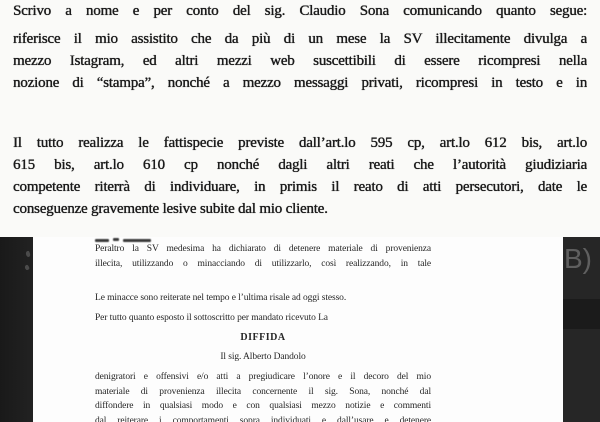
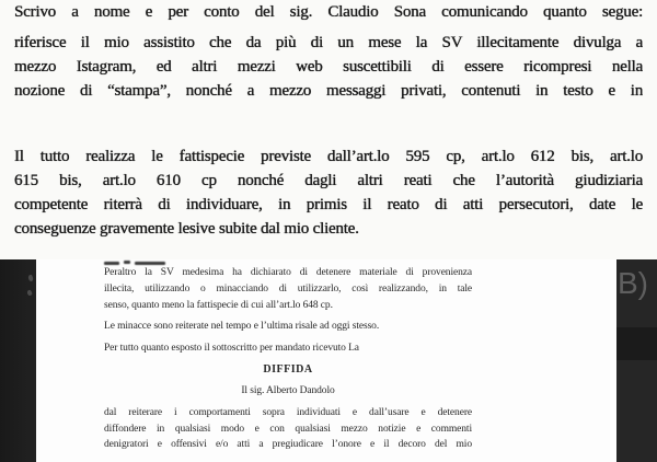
  Scrivo a nome e per conto del sig. Claudio Sona comunicando quanto segue:
  riferisce il mio assistito che da più di un mese la SV illecitamente divulga a
  mezzo Istagram, ed altri mezzi web suscettibili di essere ricompresi nella
- nozione di “stampa”, nonché a mezzo messaggi privati, ricompresi in testo e in
+ nozione di “stampa”, nonché a mezzo messaggi privati, contenuti in testo e in
  Il tutto realizza le fattispecie previste dall’art.lo 595 cp, art.lo 612 bis, art.lo
  615 bis, art.lo 610 cp nonché dagli altri reati che l’autorità giudiziaria
  competente riterrà di individuare, in primis il reato di atti persecutori, date le
  conseguenze gravemente lesive subite dal mio cliente.
  Peraltro la SV medesima ha dichiarato di detenere materiale di provenienza
  illecita, utilizzando o minacciando di utilizzarlo, così realizzando, in tale
+ senso, quanto meno la fattispecie di cui all’art.lo 648 cp.
  Le minacce sono reiterate nel tempo e l’ultima risale ad oggi stesso.
  Per tutto quanto esposto il sottoscritto per mandato ricevuto La
  DIFFIDA
  Il sig. Alberto Dandolo
- denigratori e offensivi e/o atti a pregiudicare l’onore e il decoro del mio
+ dal reiterare i comportamenti sopra individuati e dall’usare e detenere
- materiale di provenienza illecita concernente il sig. Sona, nonché dal
  diffondere in qualsiasi modo e con qualsiasi mezzo notizie e commenti
- dal reiterare i comportamenti sopra individuati e dall’usare e detenere
+ denigratori e offensivi e/o atti a pregiudicare l’onore e il decoro del mio
  B)
